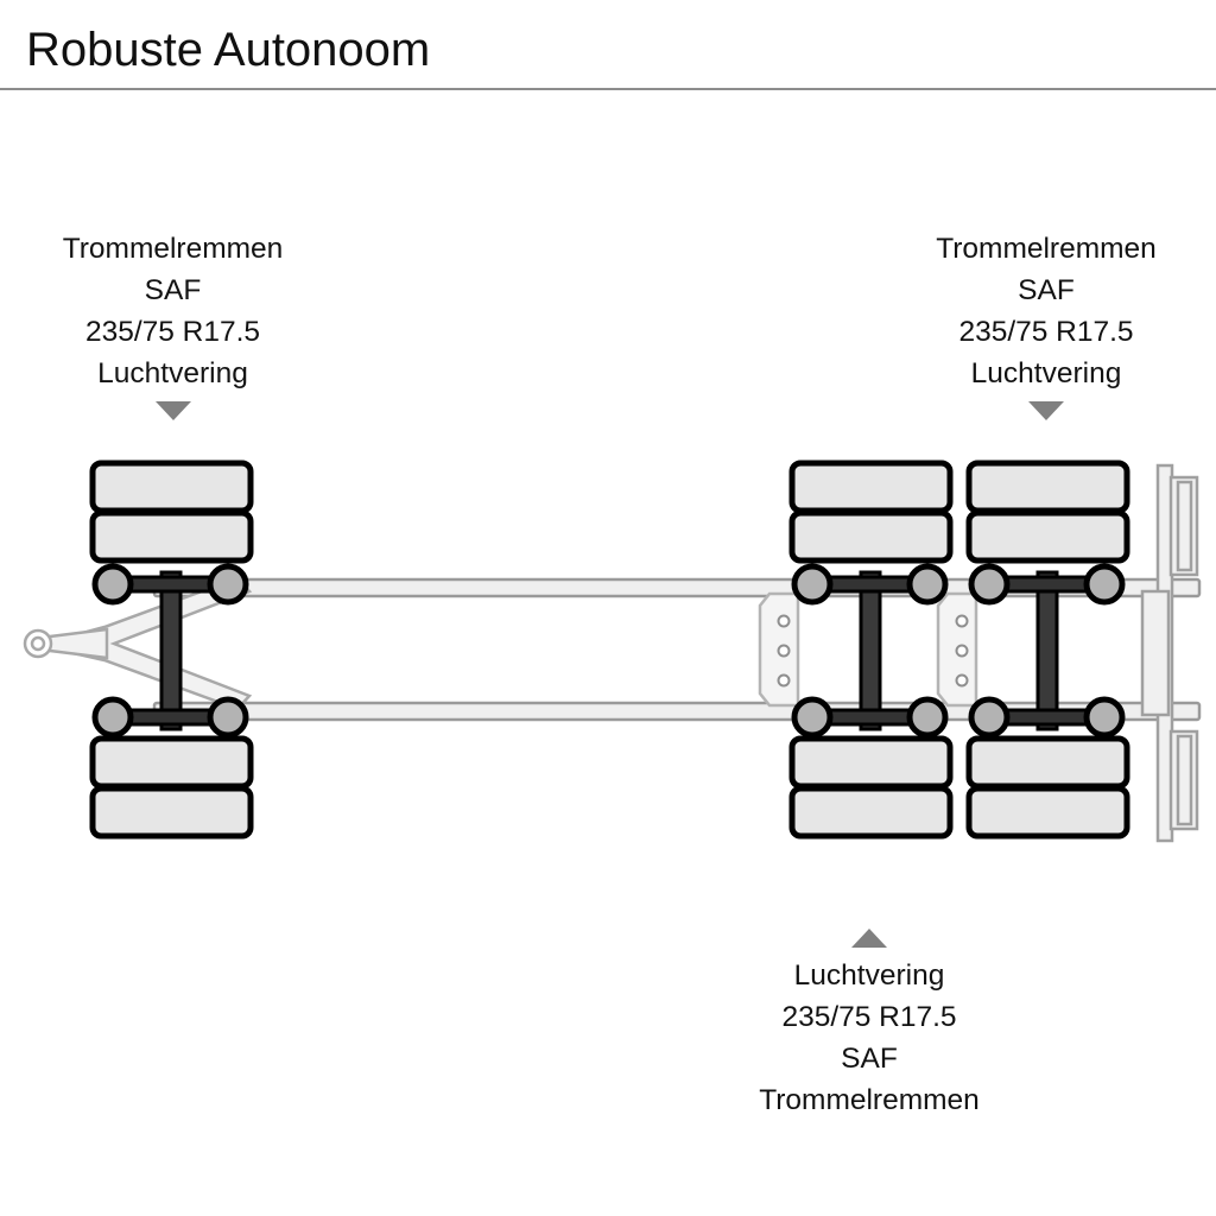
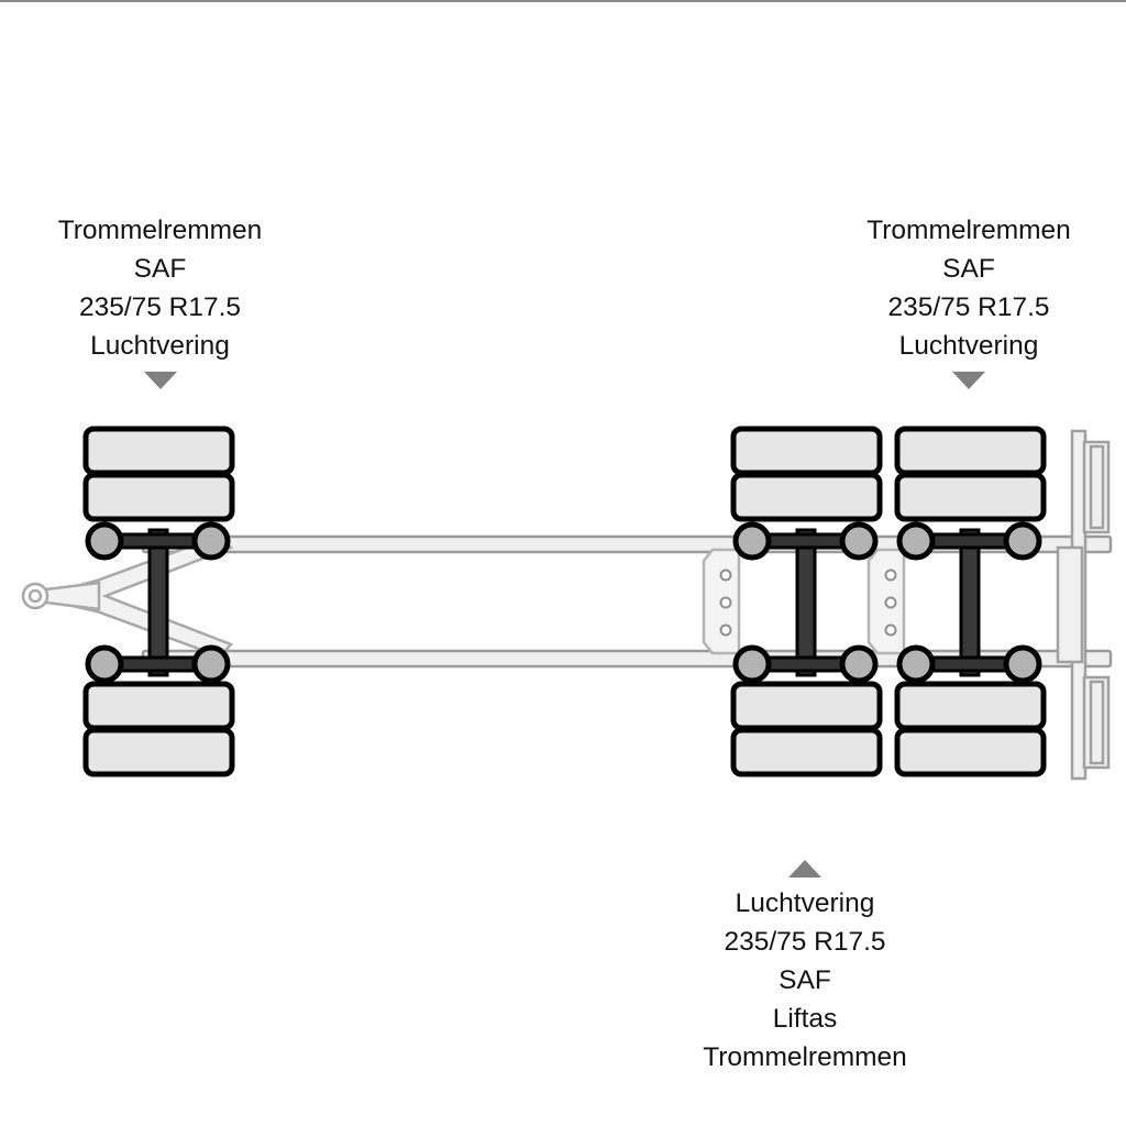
- Robuste Autonoom
  Trommelremmen
  SAF
  235/75 R17.5
  Luchtvering
  Trommelremmen
  SAF
  235/75 R17.5
  Luchtvering
  Luchtvering
  235/75 R17.5
  SAF
+ Liftas
  Trommelremmen
